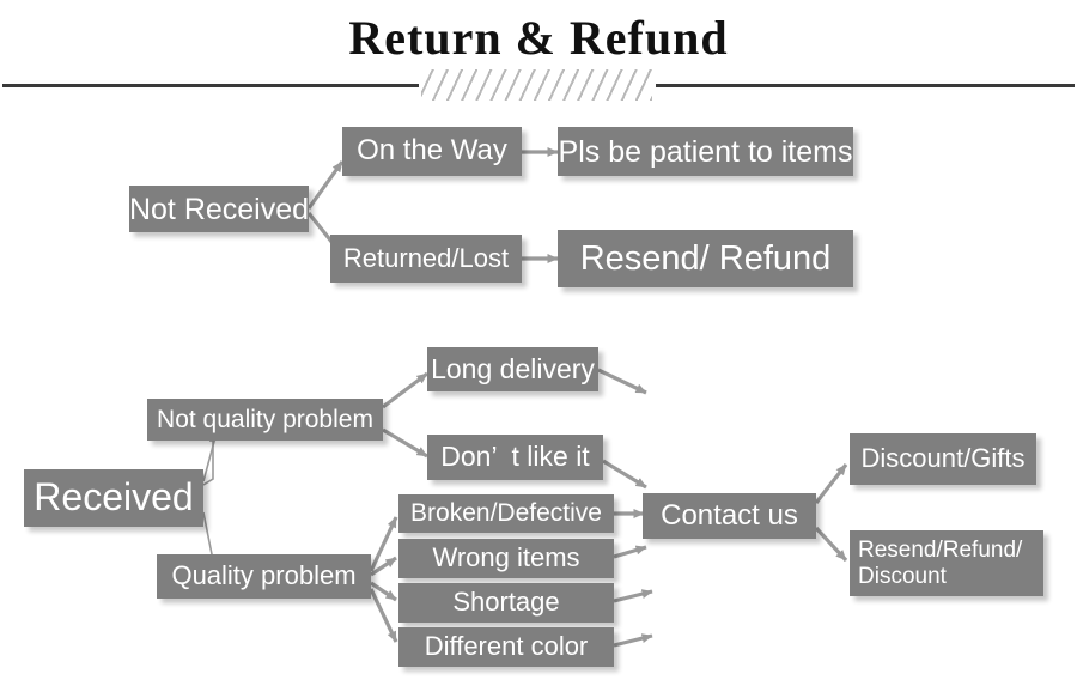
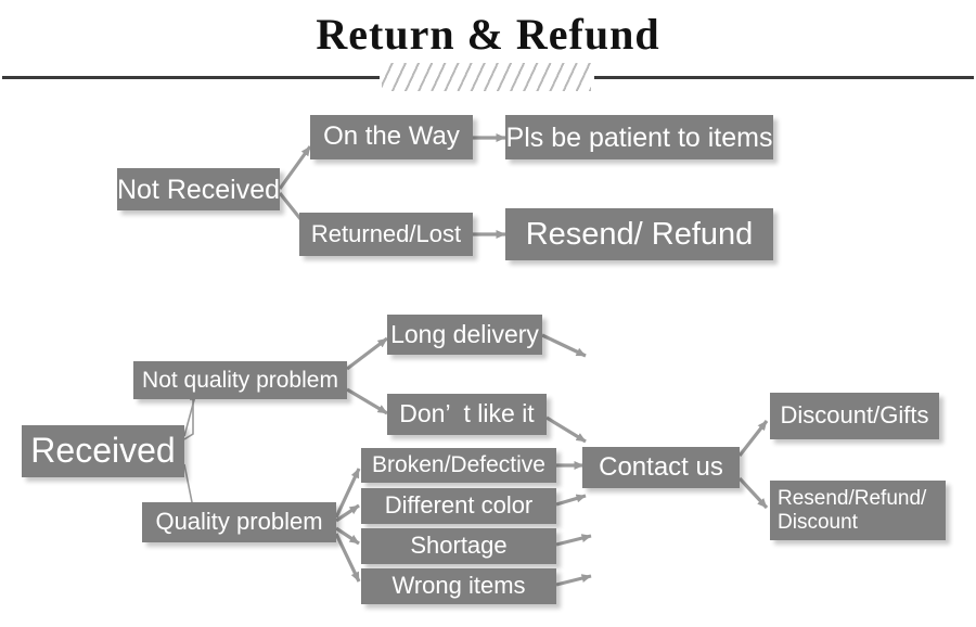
  Return & Refund
  Not Received
  On the Way
  Pls be patient to items
  Returned/Lost
  Resend/ Refund
  Received
  Not quality problem
  Quality problem
  Long delivery
  Don’ t like it
  Broken/Defective
- Wrong items
+ Different color
  Shortage
- Different color
+ Wrong items
  Contact us
  Discount/Gifts
  Resend/Refund/
  Discount
